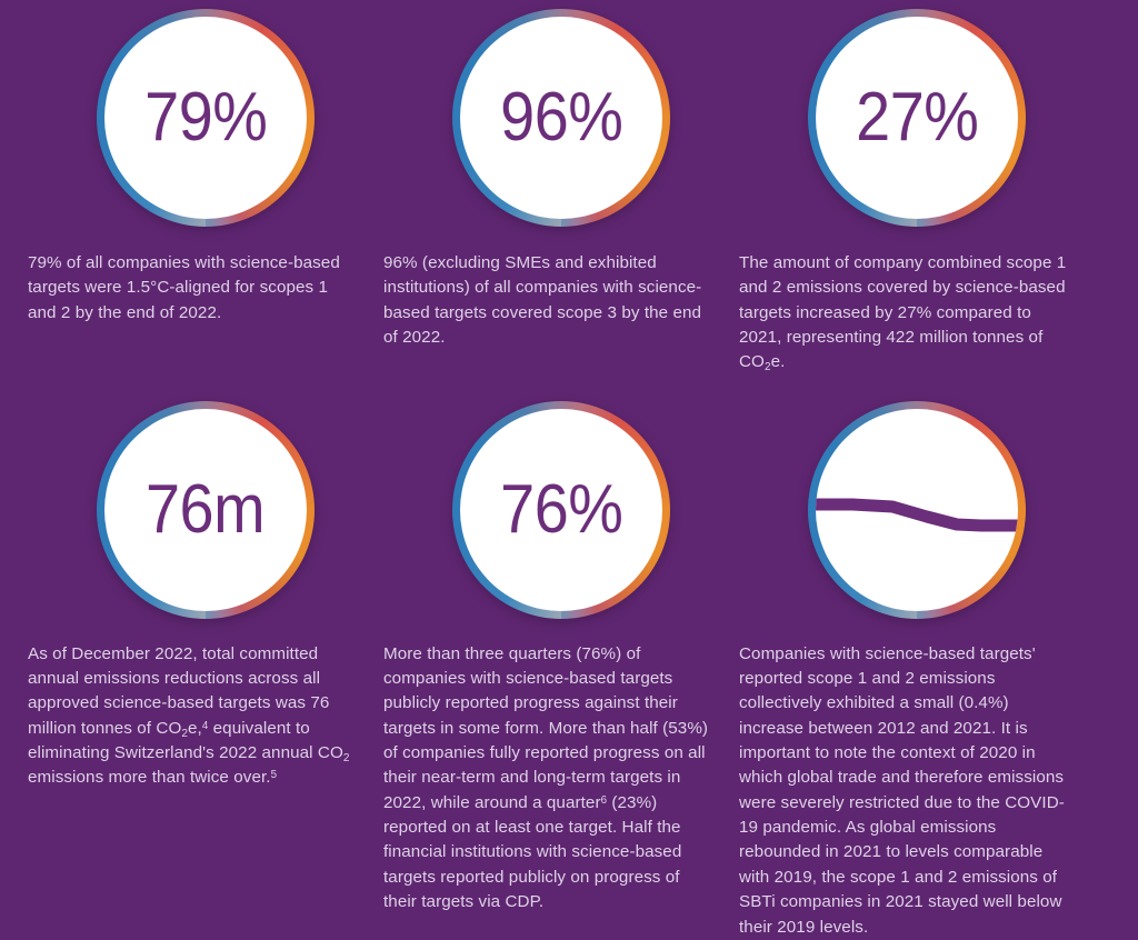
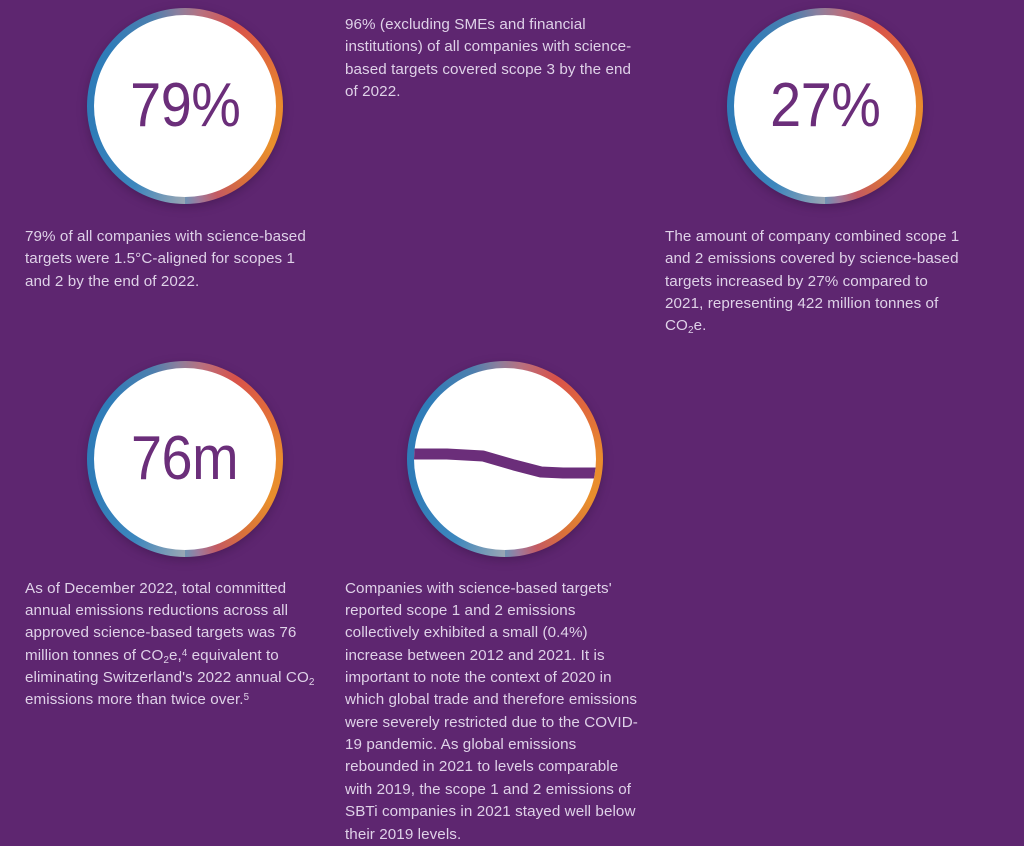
  79%
  79% of all companies with science-based targets were 1.5°C-aligned for scopes 1 and 2 by the end of 2022.
- 96%
- 96% (excluding SMEs and exhibited institutions) of all companies with science-based targets covered scope 3 by the end of 2022.
+ 96% (excluding SMEs and financial institutions) of all companies with science-based targets covered scope 3 by the end of 2022.
  27%
  The amount of company combined scope 1 and 2 emissions covered by science-based targets increased by 27% compared to 2021, representing 422 million tonnes of CO2e.
  76m
  As of December 2022, total committed annual emissions reductions across all approved science-based targets was 76 million tonnes of CO2e,4 equivalent to eliminating Switzerland's 2022 annual CO2 emissions more than twice over.5
- 76%
- More than three quarters (76%) of companies with science-based targets publicly reported progress against their targets in some form. More than half (53%) of companies fully reported progress on all their near-term and long-term targets in 2022, while around a quarter6 (23%) reported on at least one target. Half the financial institutions with science-based targets reported publicly on progress of their targets via CDP.
  Companies with science-based targets' reported scope 1 and 2 emissions collectively exhibited a small (0.4%) increase between 2012 and 2021. It is important to note the context of 2020 in which global trade and therefore emissions were severely restricted due to the COVID-19 pandemic. As global emissions rebounded in 2021 to levels comparable with 2019, the scope 1 and 2 emissions of SBTi companies in 2021 stayed well below their 2019 levels.
